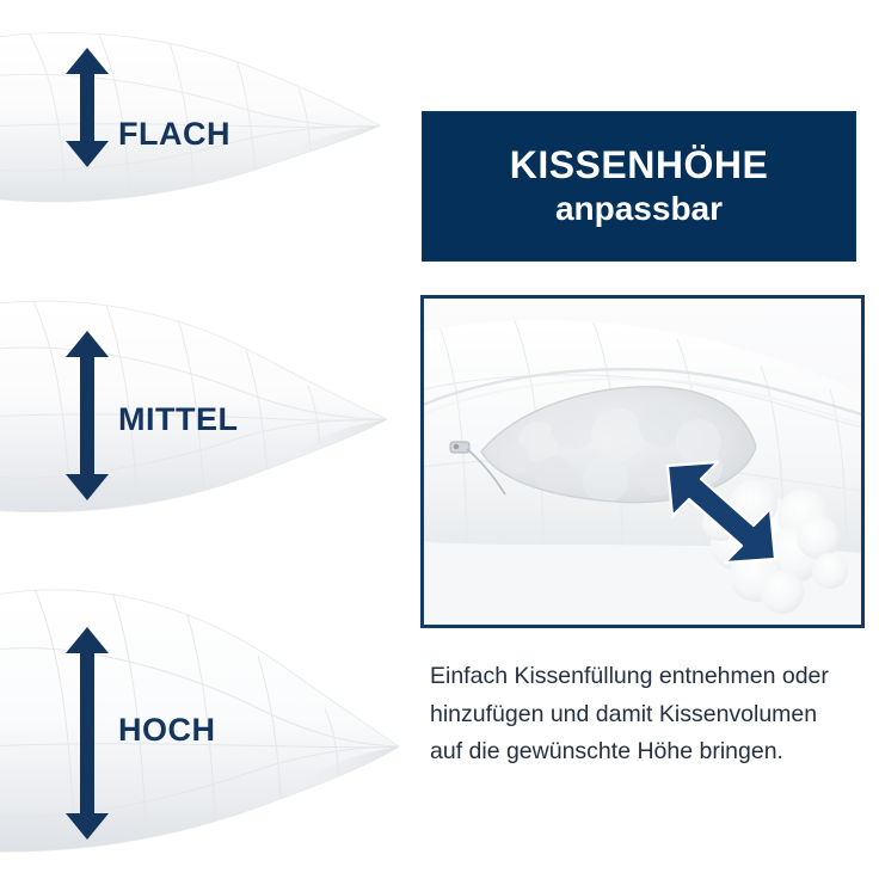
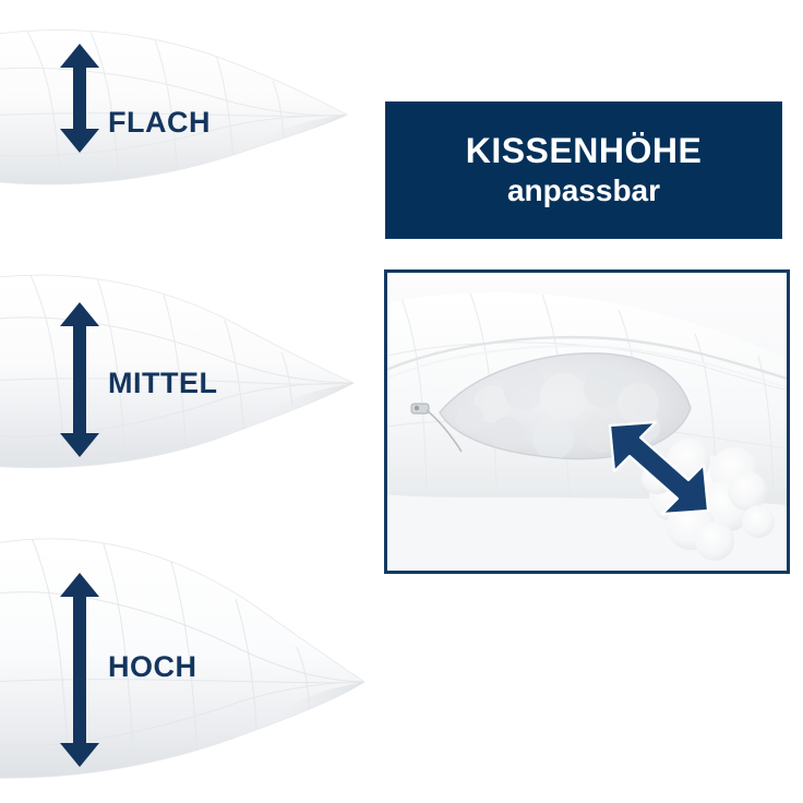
  FLACH
  MITTEL
  HOCH
  KISSENHÖHE
  anpassbar
- Einfach Kissenfüllung entnehmen oder
- hinzufügen und damit Kissenvolumen
- auf die gewünschte Höhe bringen.
